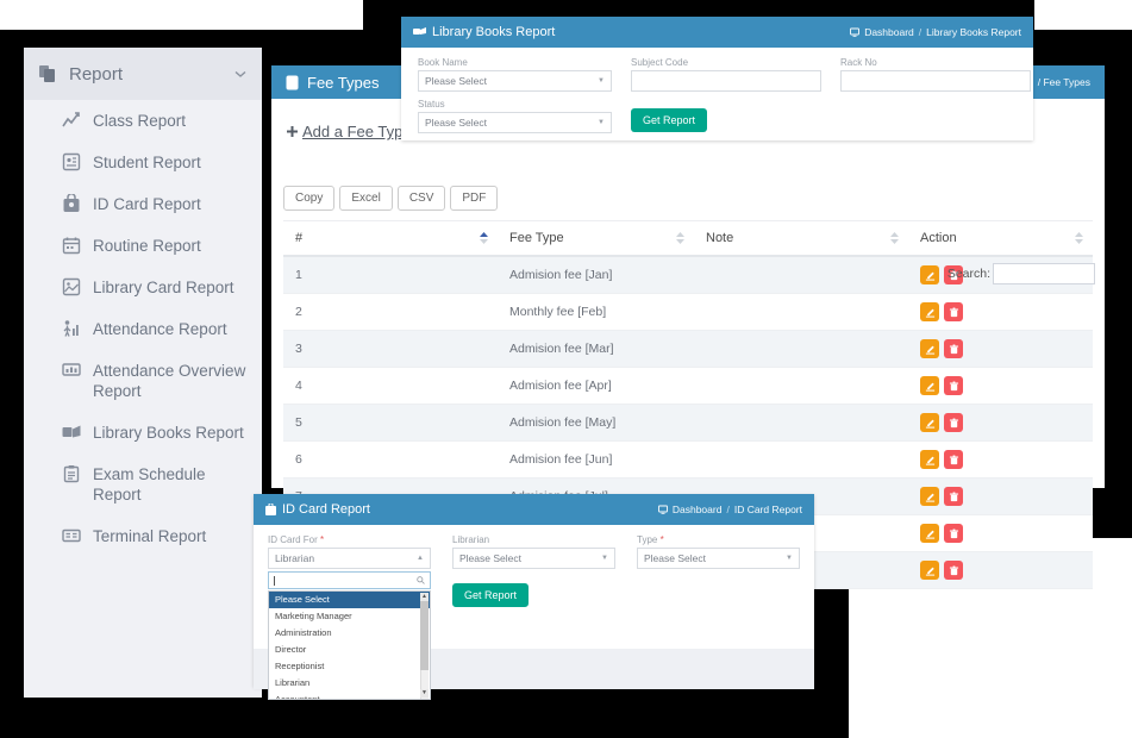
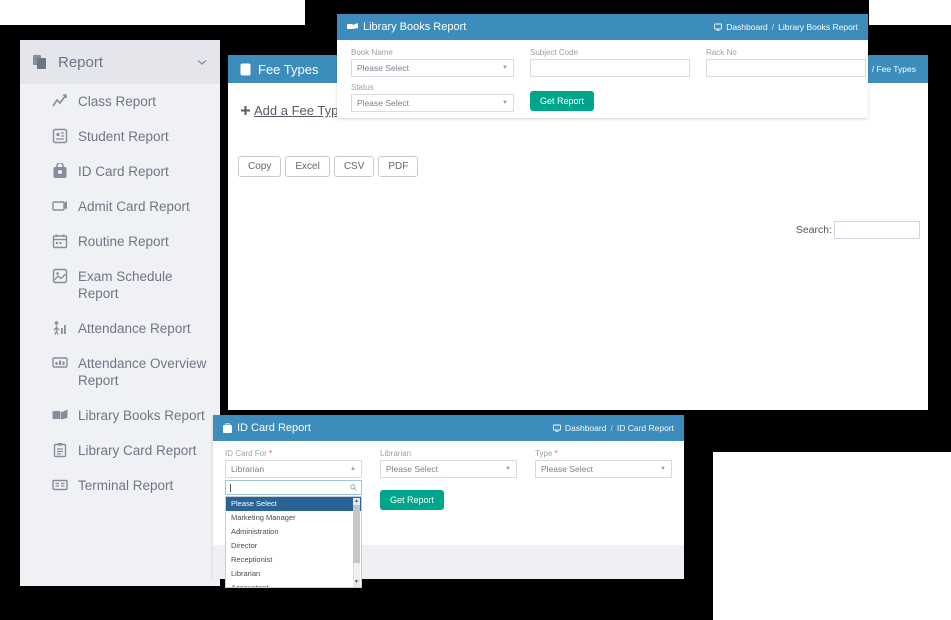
  Report
  Class Report
  Student Report
  ID Card Report
+ Admit Card Report
  Routine Report
- Library Card Report
+ Exam Schedule Report
  Attendance Report
  Attendance Overview Report
  Library Books Report
- Exam Schedule Report
+ Library Card Report
  Terminal Report
  Fee Types
  / Fee Types
  Add a Fee Typ
  Copy
  Excel
  CSV
  PDF
  Search:
- #	Fee Type	Note	Action
- 1	Admision fee [Jan]
- 2	Monthly fee [Feb]
- 3	Admision fee [Mar]
- 4	Admision fee [Apr]
- 5	Admision fee [May]
- 6	Admision fee [Jun]
  Library Books Report
  Dashboard
  /
  Library Books Report
  Book Name
  Please Select
  Subject Code
  Rack No
  Status
  Please Select
  Get Report
  ID Card Report
  Dashboard
  /
  ID Card Report
  ID Card For *
  Librarian
  Please Select
  Marketing Manager
  Administration
  Director
  Receptionist
  Librarian
  Accountant
  Librarian
  Please Select
  Get Report
  Type *
  Please Select
